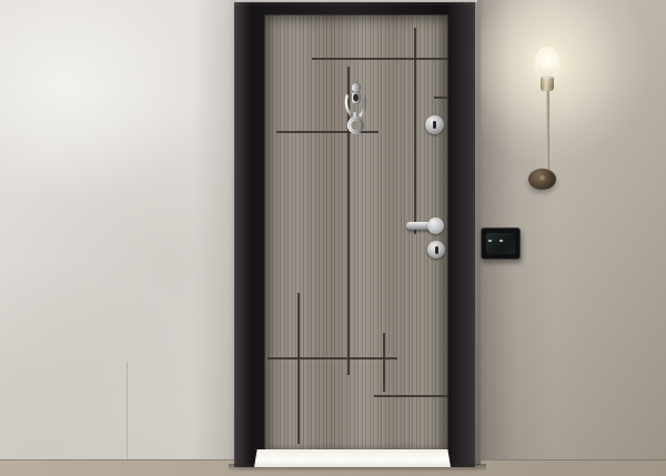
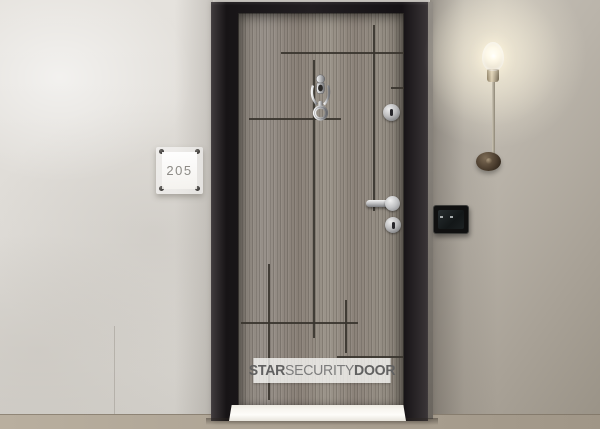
+ 205
+ STAR
+ SECURITY
+ DOOR
